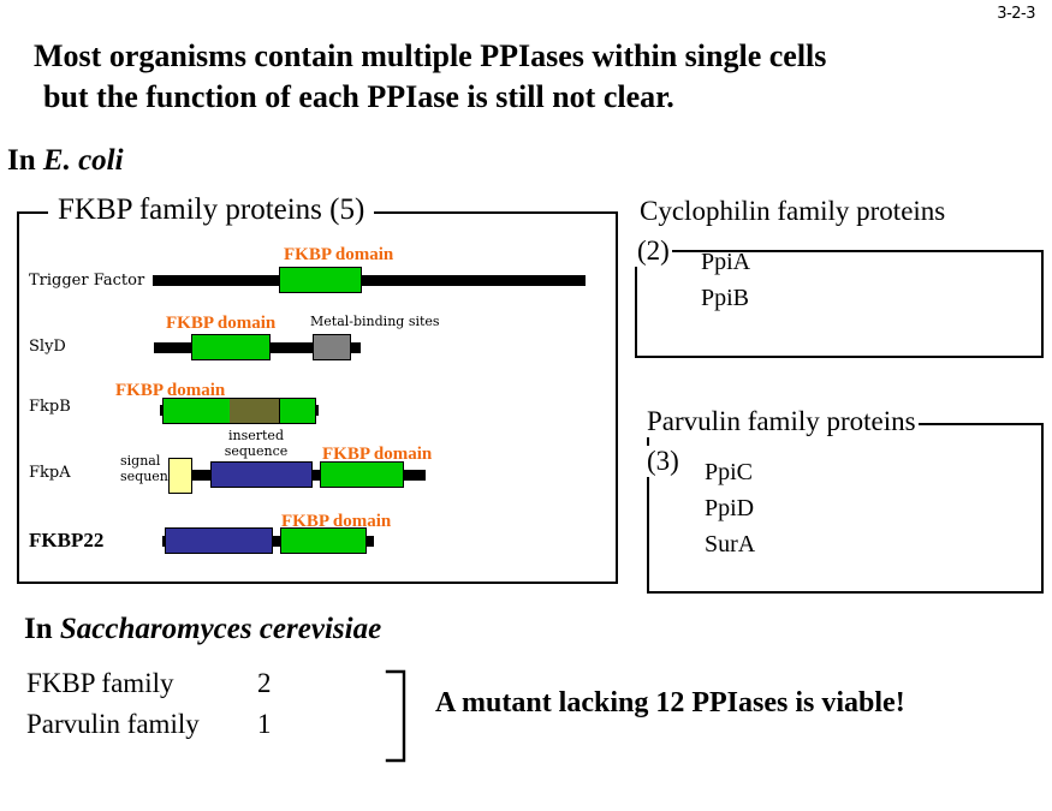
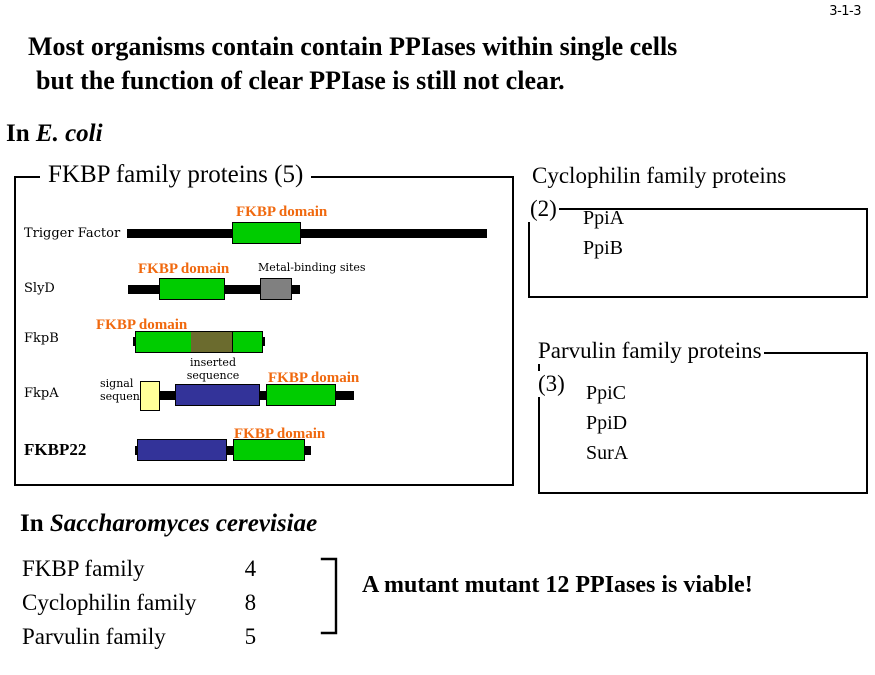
- 3-2-3
+ 3-1-3
- Most organisms contain multiple PPIases within single cells
+ Most organisms contain contain PPIases within single cells
- but the function of each PPIase is still not clear.
+ but the function of clear PPIase is still not clear.
  In E. coli
  FKBP family proteins (5)
  Trigger Factor
  FKBP domain
  SlyD
  FKBP domain
  Metal-binding sites
  FkpB
  FKBP domain
  inserted
  sequence
  FkpA
  FKBP domain
  signal
  sequen
  FKBP22
  FKBP domain
  Cyclophilin family proteins
  (2)
  PpiA
  PpiB
  Parvulin family proteins
  (3)
  PpiC
  PpiD
  SurA
  In Saccharomyces cerevisiae
- FKBP family	2
+ FKBP family	4
+ Cyclophilin family	8
- Parvulin family	1
+ Parvulin family	5
- A mutant lacking 12 PPIases is viable!
+ A mutant mutant 12 PPIases is viable!
